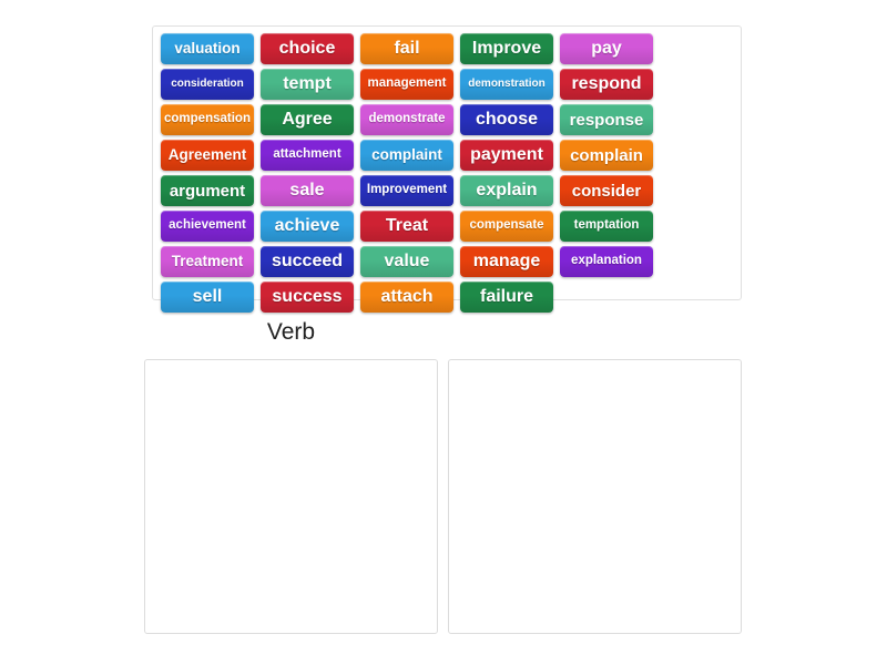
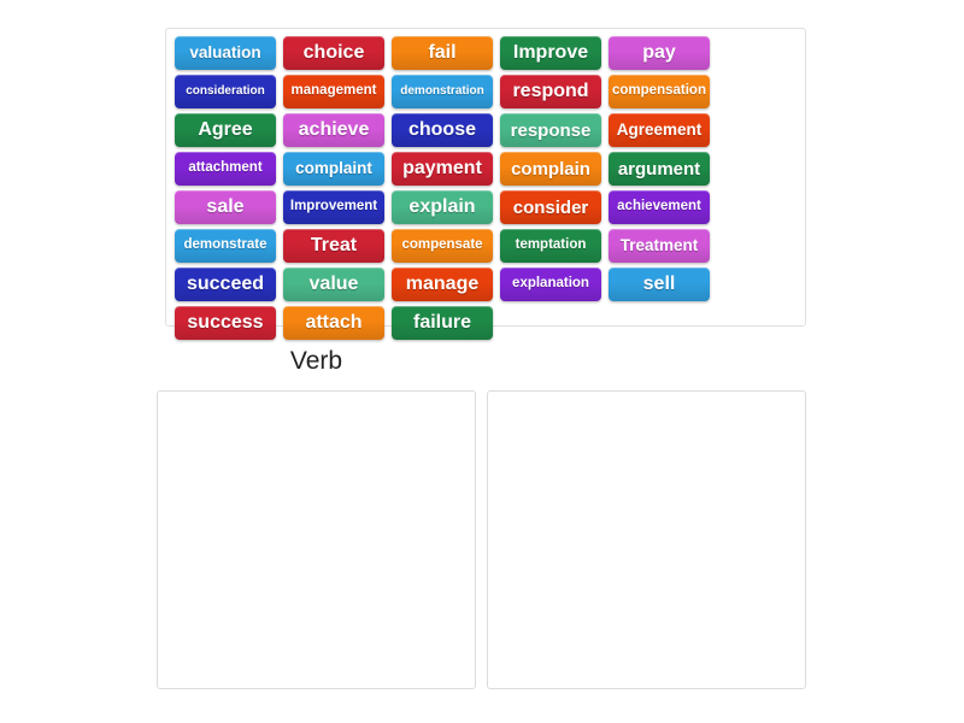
  valuation
  choice
  fail
  Improve
  pay
  consideration
- tempt
  management
  demonstration
  respond
  compensation
  Agree
- demonstrate
+ achieve
  choose
  response
  Agreement
  attachment
  complaint
  payment
  complain
  argument
  sale
  Improvement
  explain
  consider
  achievement
- achieve
+ demonstrate
  Treat
  compensate
  temptation
  Treatment
  succeed
  value
  manage
  explanation
  sell
  success
  attach
  failure
  Verb
